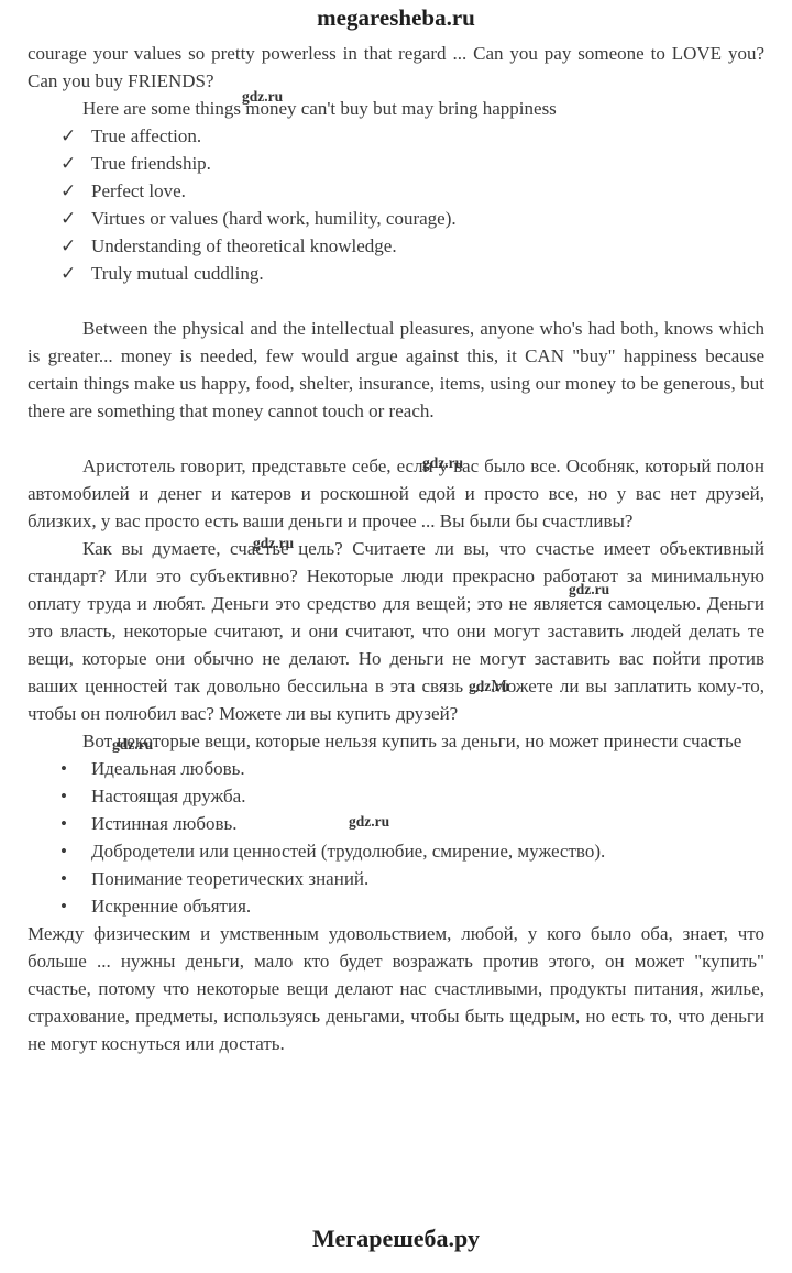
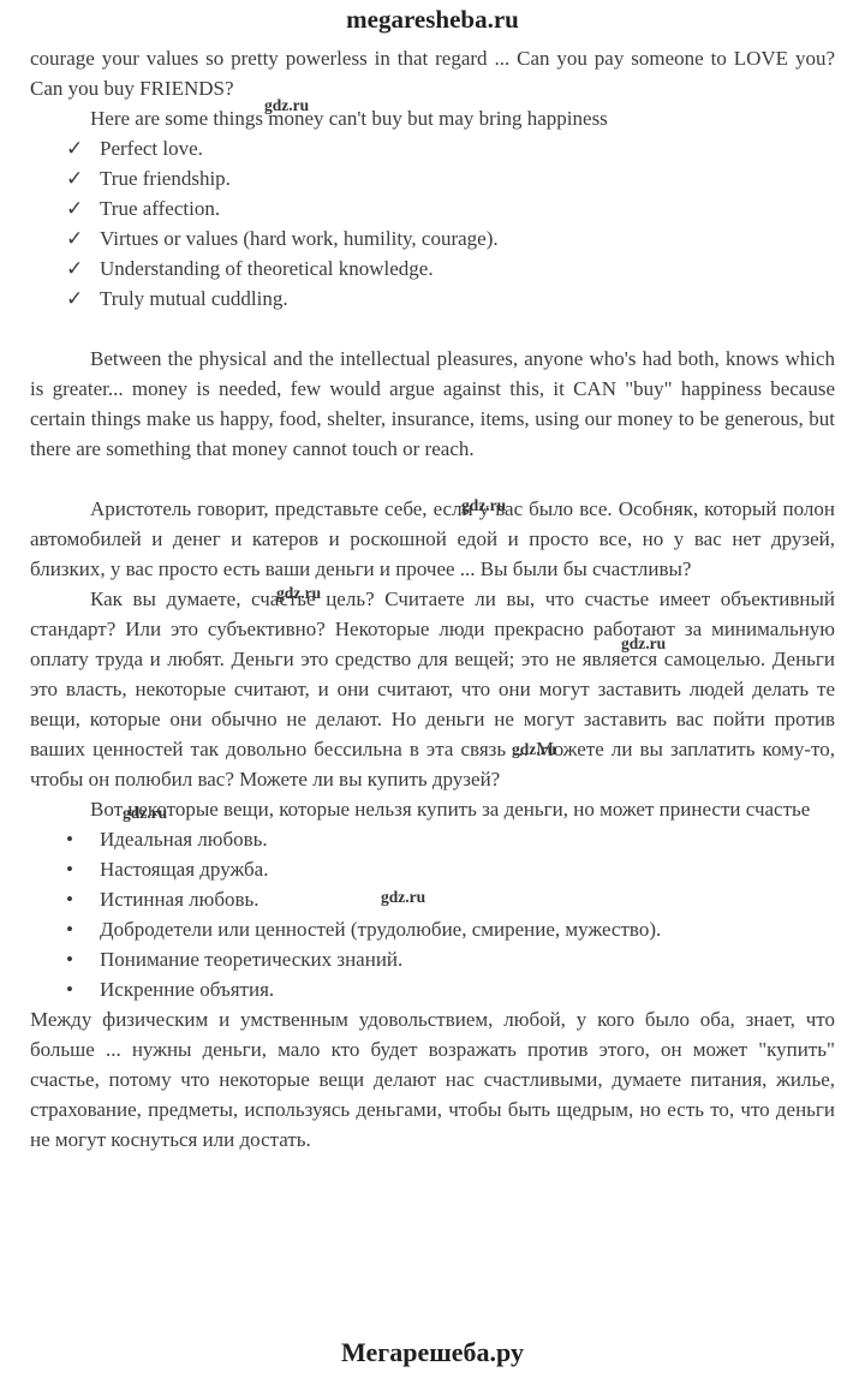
  megaresheba.ru
  courage your values so pretty powerless in that regard ... Can you pay someone to LOVE you? Can you buy FRIENDS?
  Here are some things money can't buy but may bring happiness
  ✓
- True affection.
+ Perfect love.
  ✓
  True friendship.
  ✓
- Perfect love.
+ True affection.
  ✓
  Virtues or values (hard work, humility, courage).
  ✓
  Understanding of theoretical knowledge.
  ✓
  Truly mutual cuddling.
  Between the physical and the intellectual pleasures, anyone who's had both, knows which is greater... money is needed, few would argue against this, it CAN "buy" happiness because certain things make us happy, food, shelter, insurance, items, using our money to be generous, but there are something that money cannot touch or reach.
  Аристотель говорит, представьте себе, если у вас было все. Особняк, который полон автомобилей и денег и катеров и роскошной едой и просто все, но у вас нет друзей, близких, у вас просто есть ваши деньги и прочее ... Вы были бы счастливы?
  Как вы думаете, счастье цель? Считаете ли вы, что счастье имеет объективный стандарт? Или это субъективно? Некоторые люди прекрасно работают за минимальную оплату труда и любят. Деньги это средство для вещей; это не является самоцелью. Деньги это власть, некоторые считают, и они считают, что они могут заставить людей делать те вещи, которые они обычно не делают. Но деньги не могут заставить вас пойти против ваших ценностей так довольно бессильна в эта связь ... Можете ли вы заплатить кому-то, чтобы он полюбил вас? Можете ли вы купить друзей?
  Вот некоторые вещи, которые нельзя купить за деньги, но может принести счастье
  •
  Идеальная любовь.
  •
  Настоящая дружба.
  •
  Истинная любовь.
  •
  Добродетели или ценностей (трудолюбие, смирение, мужество).
  •
  Понимание теоретических знаний.
  •
  Искренние объятия.
- Между физическим и умственным удовольствием, любой, у кого было оба, знает, что больше ... нужны деньги, мало кто будет возражать против этого, он может "купить" счастье, потому что некоторые вещи делают нас счастливыми, продукты питания, жилье, страхование, предметы, используясь деньгами, чтобы быть щедрым, но есть то, что деньги не могут коснуться или достать.
+ Между физическим и умственным удовольствием, любой, у кого было оба, знает, что больше ... нужны деньги, мало кто будет возражать против этого, он может "купить" счастье, потому что некоторые вещи делают нас счастливыми, думаете питания, жилье, страхование, предметы, используясь деньгами, чтобы быть щедрым, но есть то, что деньги не могут коснуться или достать.
  gdz.ru
  gdz.ru
  gdz.ru
  gdz.ru
  gdz.ru
  gdz.ru
  gdz.ru
  Мегарешеба.ру
